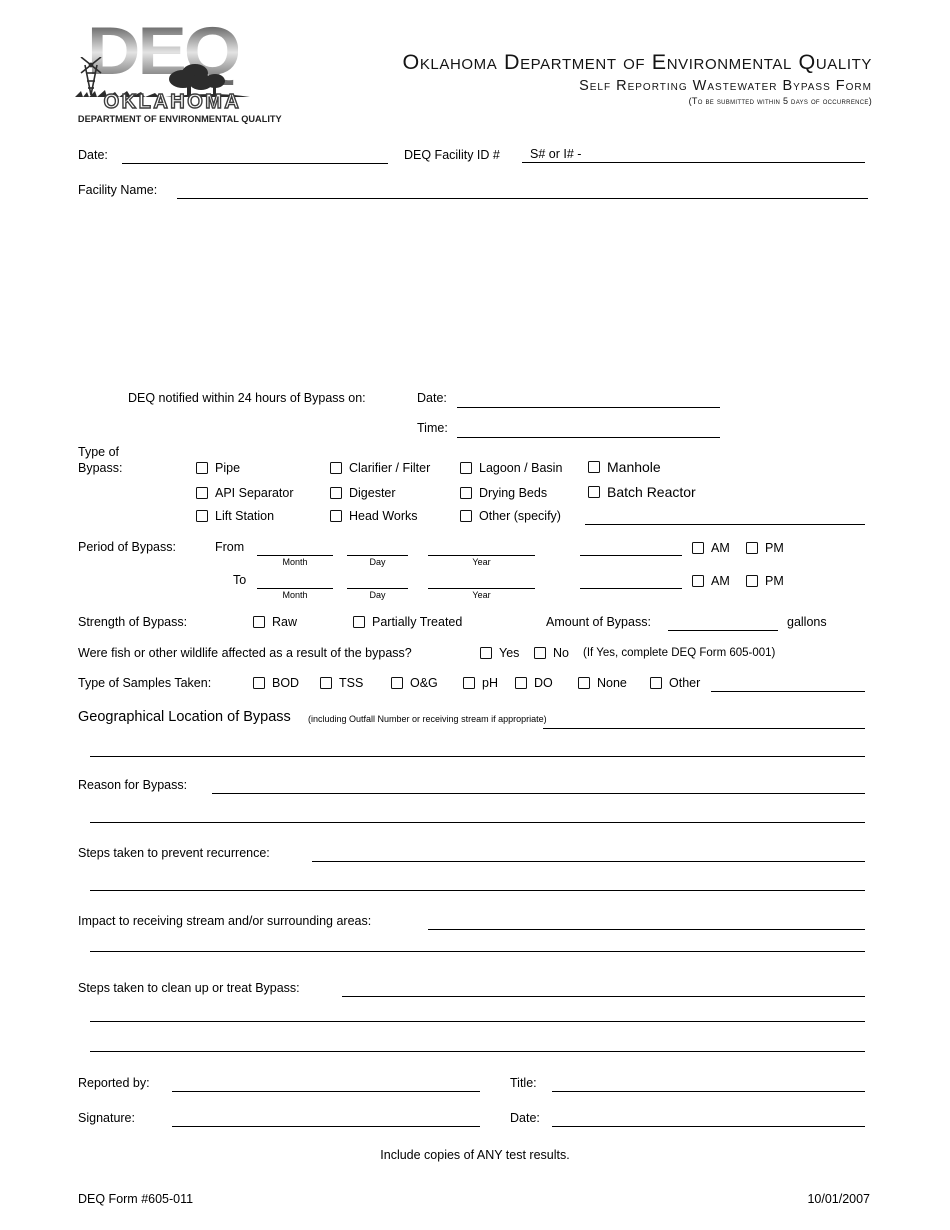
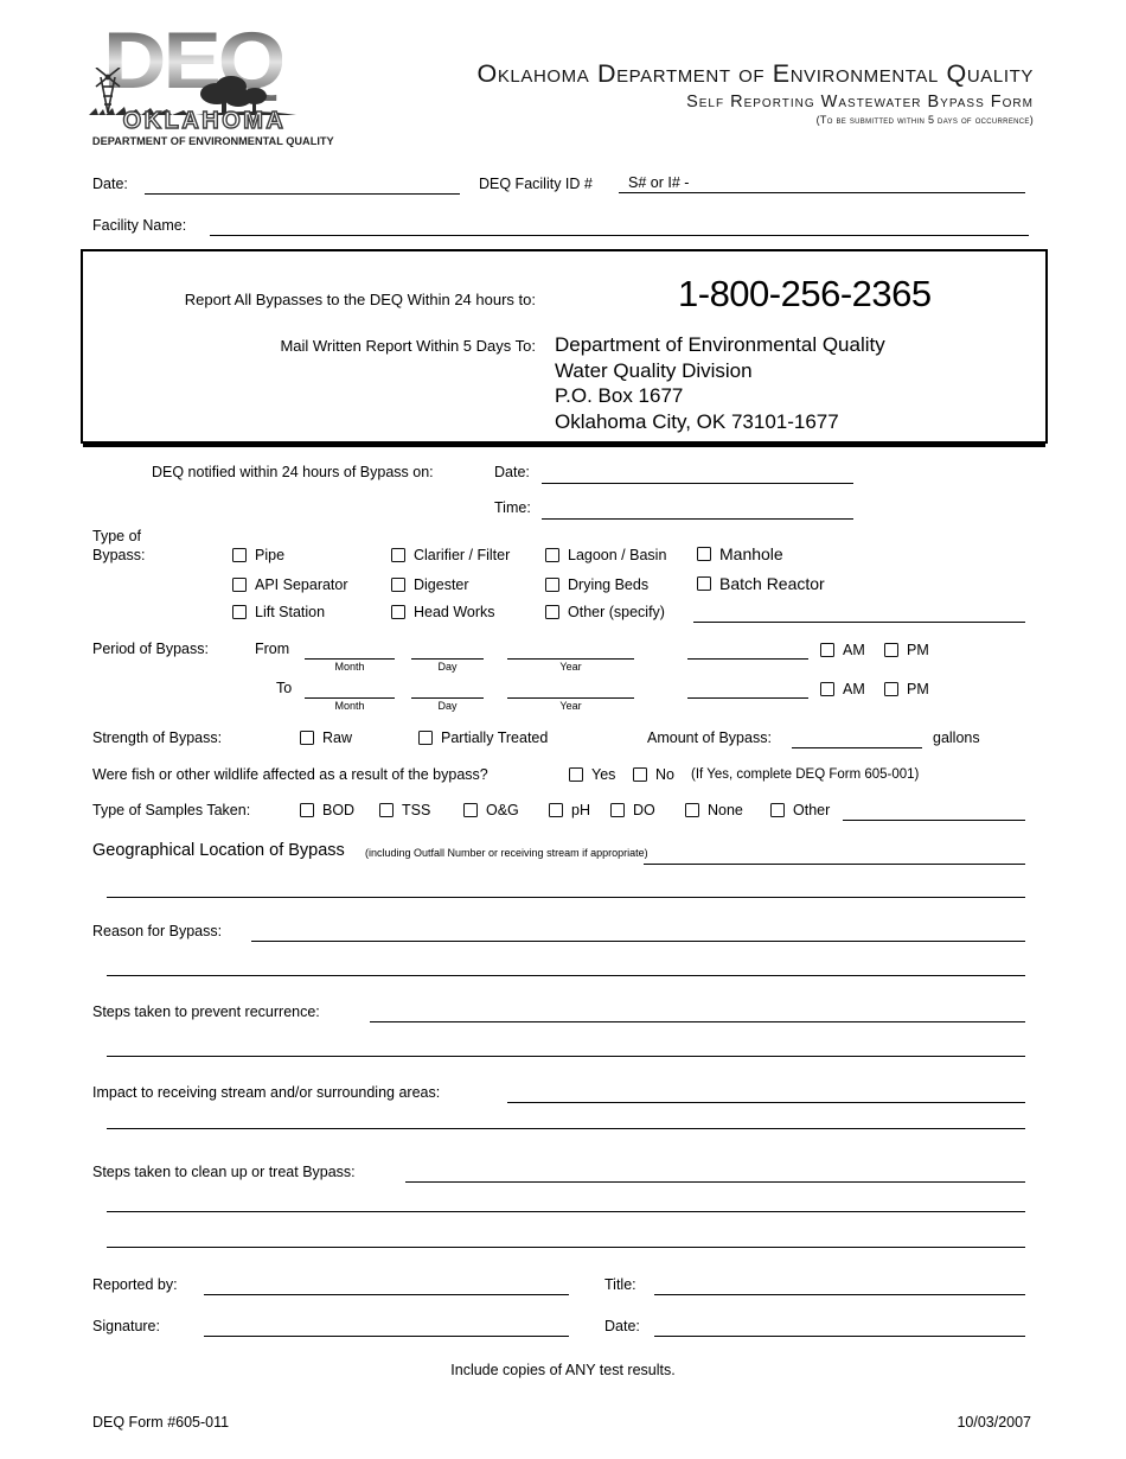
  DEQ
  OKLAHOMA
  DEPARTMENT OF ENVIRONMENTAL QUALITY
  Oklahoma Department of Environmental Quality
  Self Reporting Wastewater Bypass Form
  (To be submitted within 5 days of occurrence)
  Date:
  DEQ Facility ID #
  S# or I# -
  Facility Name:
+ Report All Bypasses to the DEQ Within 24 hours to:
+ 1-800-256-2365
+ Mail Written Report Within 5 Days To:
+ Department of Environmental Quality
+ Water Quality Division
+ P.O. Box 1677
+ Oklahoma City, OK 73101-1677
  DEQ notified within 24 hours of Bypass on:
  Date:
  Time:
  Type of
  Bypass:
  Pipe
  Clarifier / Filter
  Lagoon / Basin
  Manhole
  API Separator
  Digester
  Drying Beds
  Batch Reactor
  Lift Station
  Head Works
  Other (specify)
  Period of Bypass:
  From
  Month
  Day
  Year
  AM
  PM
  To
  Month
  Day
  Year
  AM
  PM
  Strength of Bypass:
  Raw
  Partially Treated
  Amount of Bypass:
  gallons
  Were fish or other wildlife affected as a result of the bypass?
  Yes
  No
  (If Yes, complete DEQ Form 605-001)
  Type of Samples Taken:
  BOD
  TSS
  O&G
  pH
  DO
  None
  Other
  Geographical Location of Bypass
  (including Outfall Number or receiving stream if appropriate)
  Reason for Bypass:
  Steps taken to prevent recurrence:
  Impact to receiving stream and/or surrounding areas:
  Steps taken to clean up or treat Bypass:
  Reported by:
  Title:
  Signature:
  Date:
  Include copies of ANY test results.
  DEQ Form #605-011
- 10/01/2007
+ 10/03/2007
